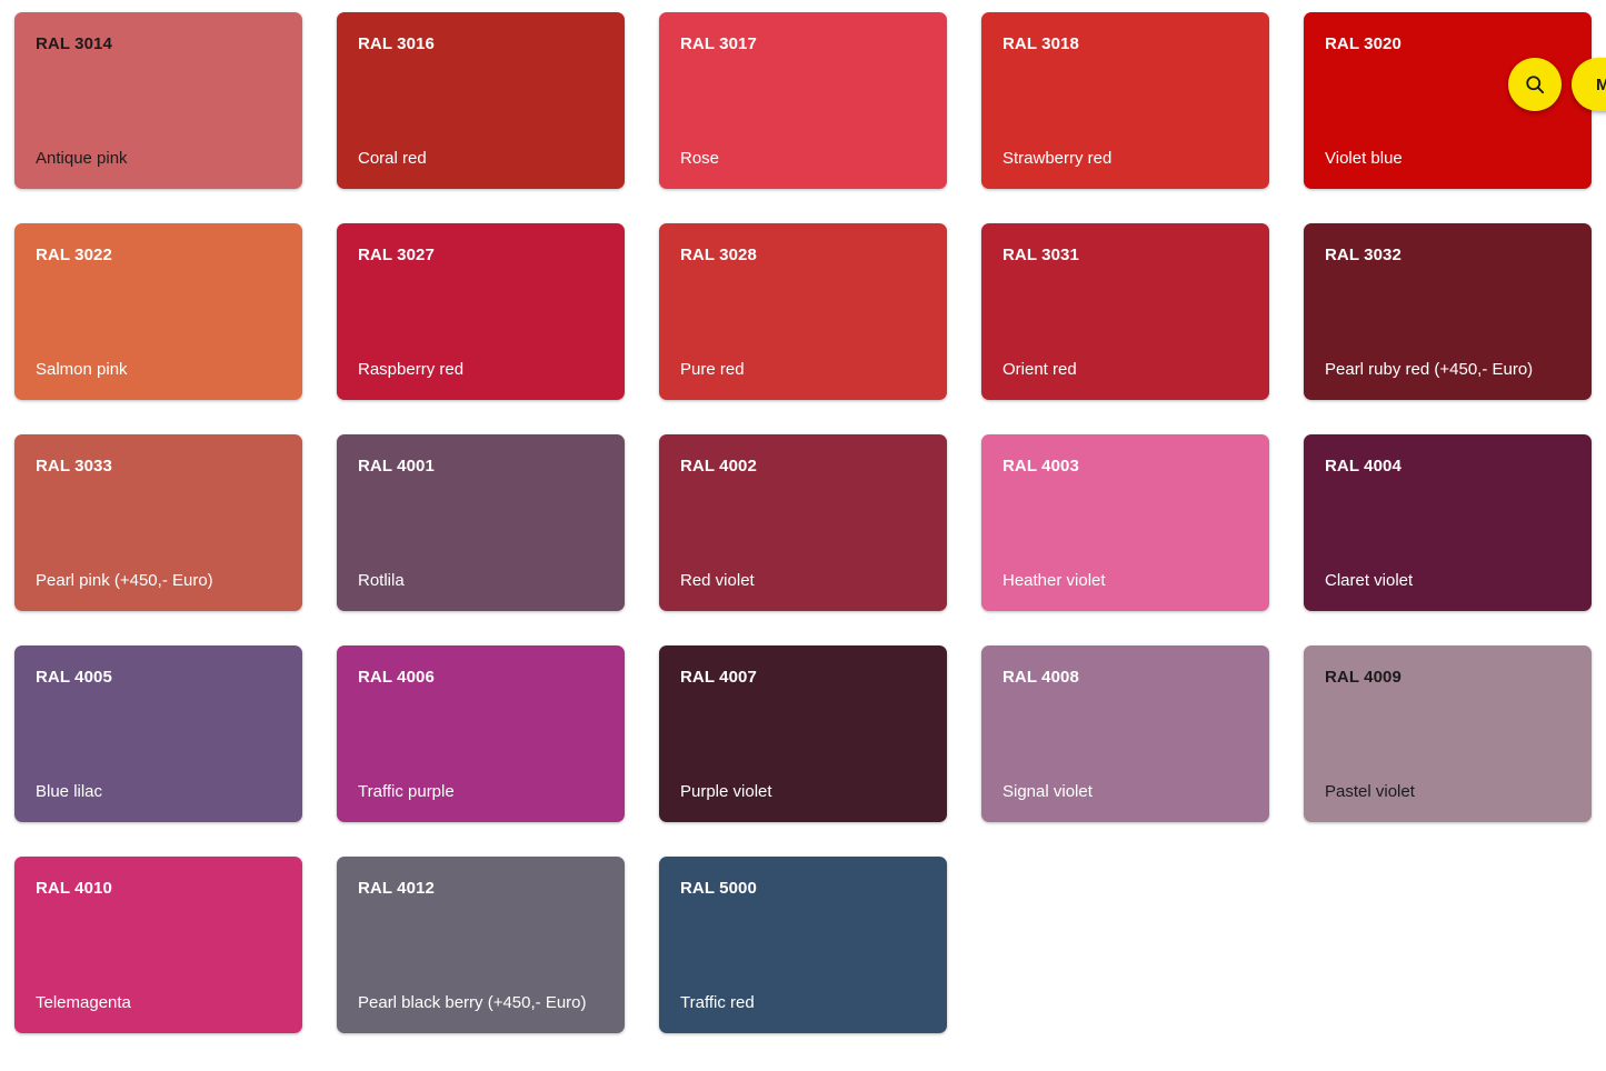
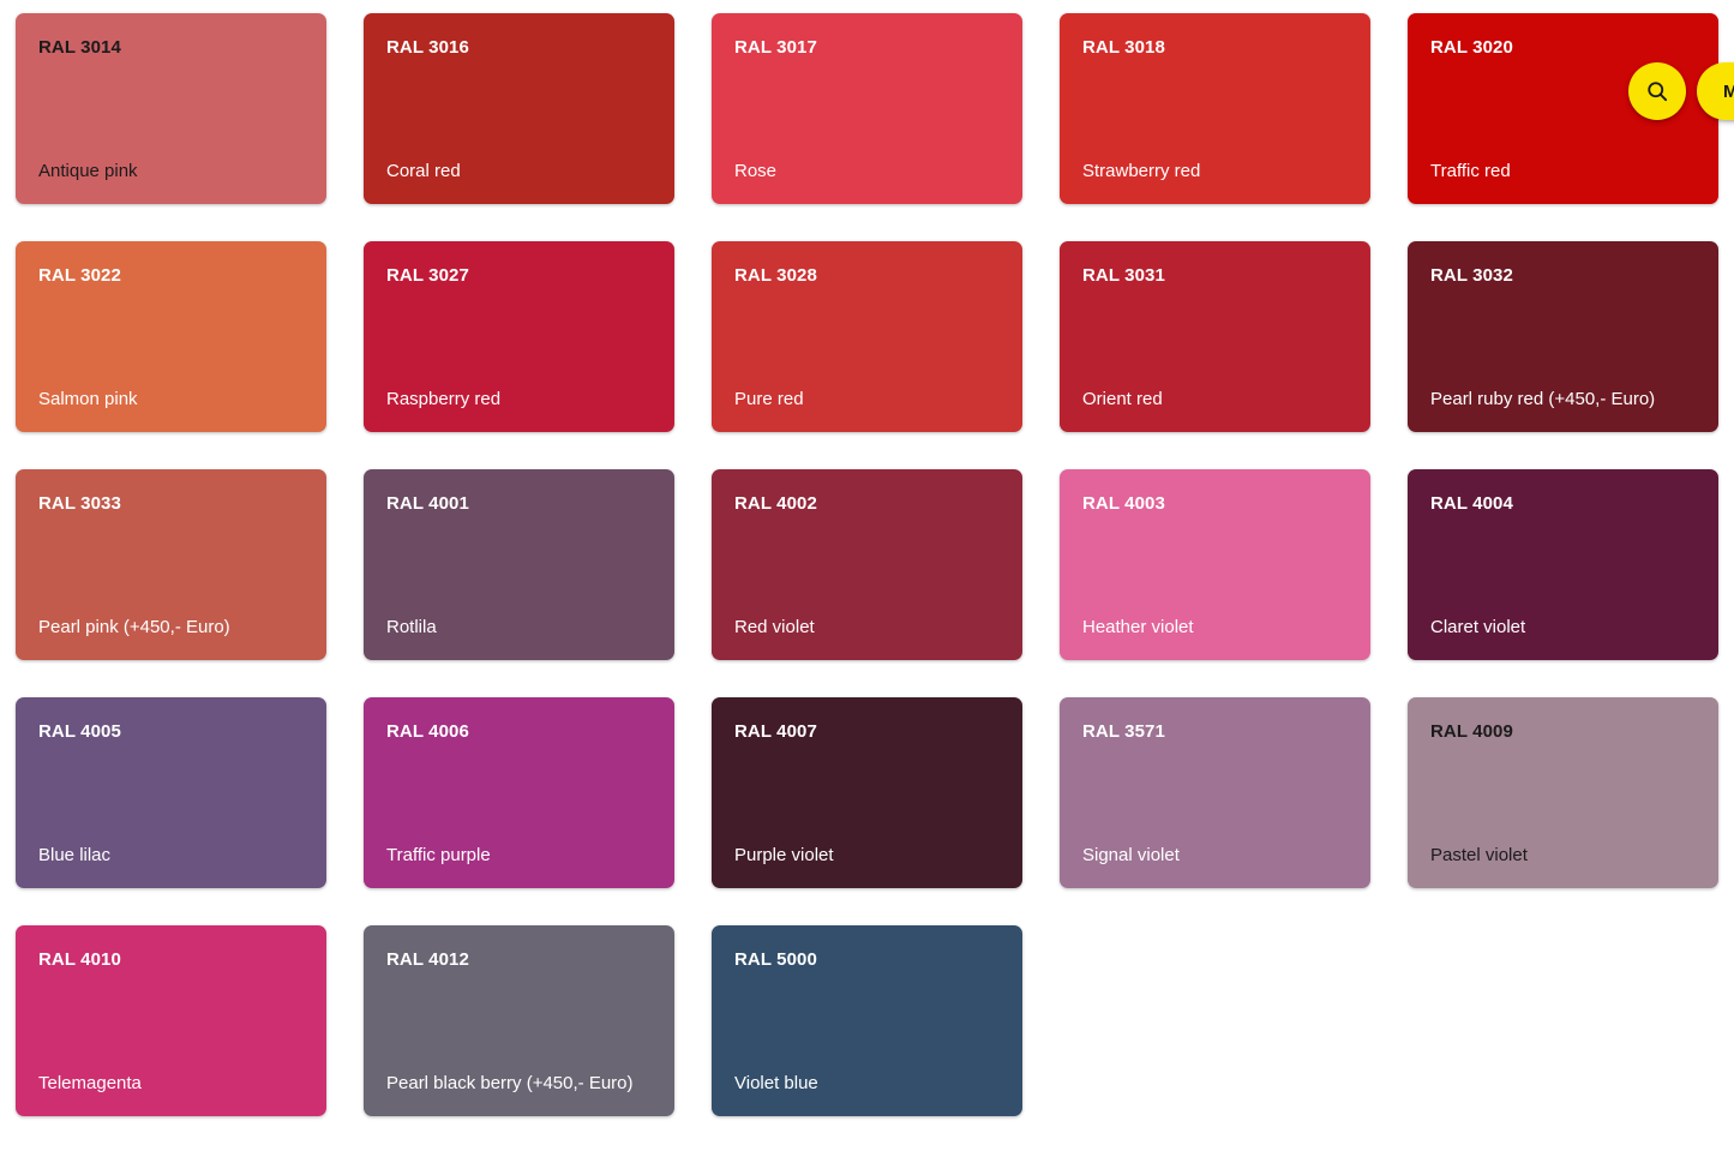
  RAL 3014
  Antique pink
  RAL 3016
  Coral red
  RAL 3017
  Rose
  RAL 3018
  Strawberry red
  RAL 3020
- Violet blue
+ Traffic red
  RAL 3022
  Salmon pink
  RAL 3027
  Raspberry red
  RAL 3028
  Pure red
  RAL 3031
  Orient red
  RAL 3032
  Pearl ruby red (+450,- Euro)
  RAL 3033
  Pearl pink (+450,- Euro)
  RAL 4001
  Rotlila
  RAL 4002
  Red violet
  RAL 4003
  Heather violet
  RAL 4004
  Claret violet
  RAL 4005
  Blue lilac
  RAL 4006
  Traffic purple
  RAL 4007
  Purple violet
- RAL 4008
+ RAL 3571
  Signal violet
  RAL 4009
  Pastel violet
  RAL 4010
  Telemagenta
  RAL 4012
  Pearl black berry (+450,- Euro)
  RAL 5000
- Traffic red
+ Violet blue
